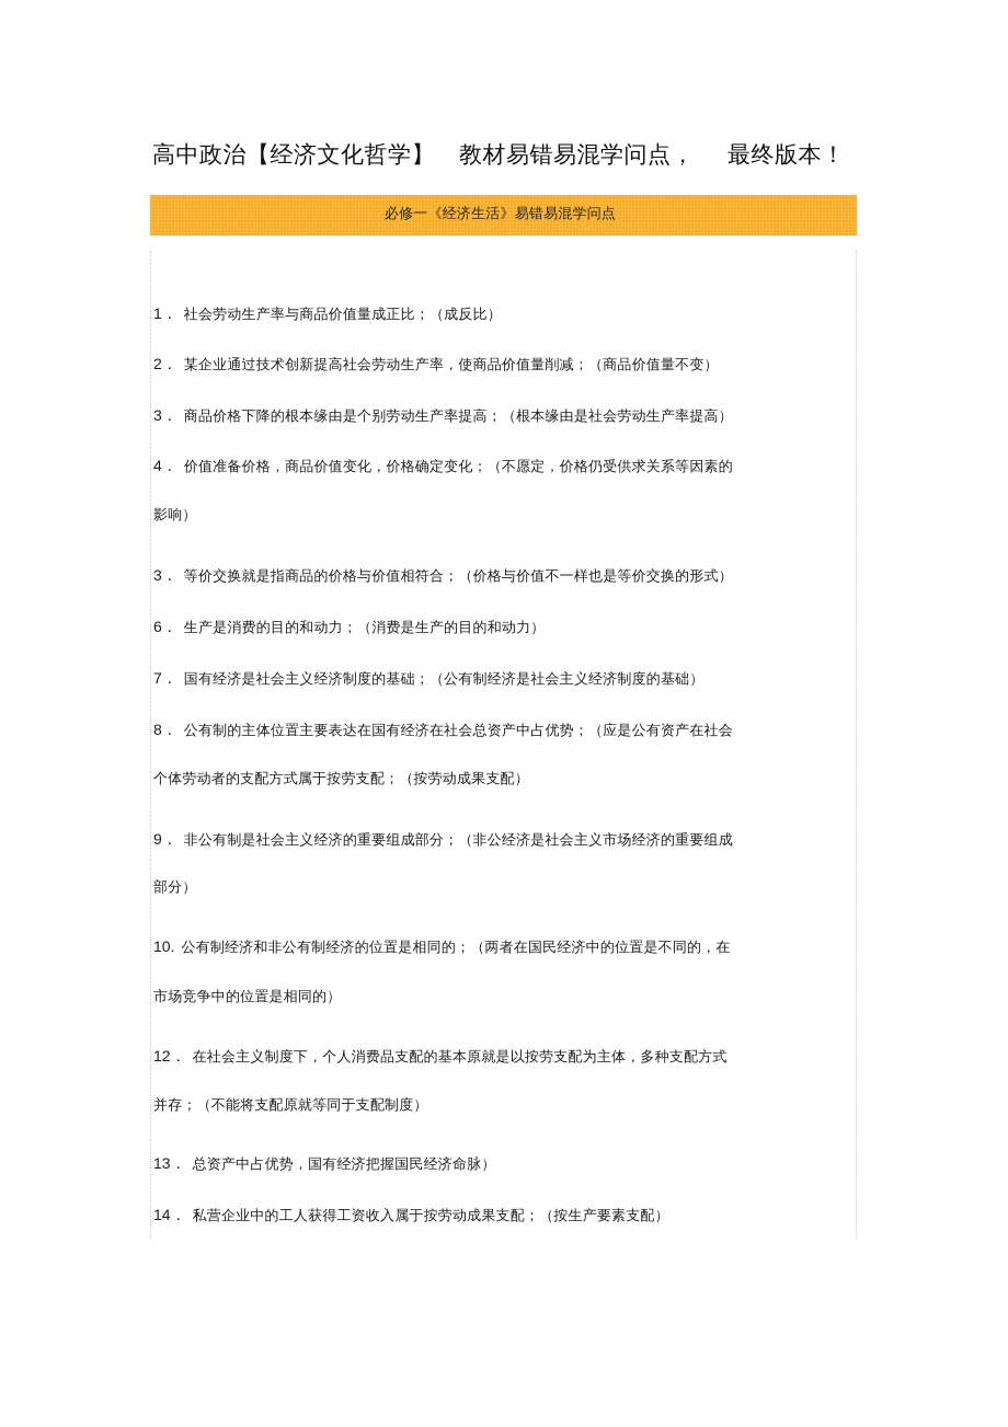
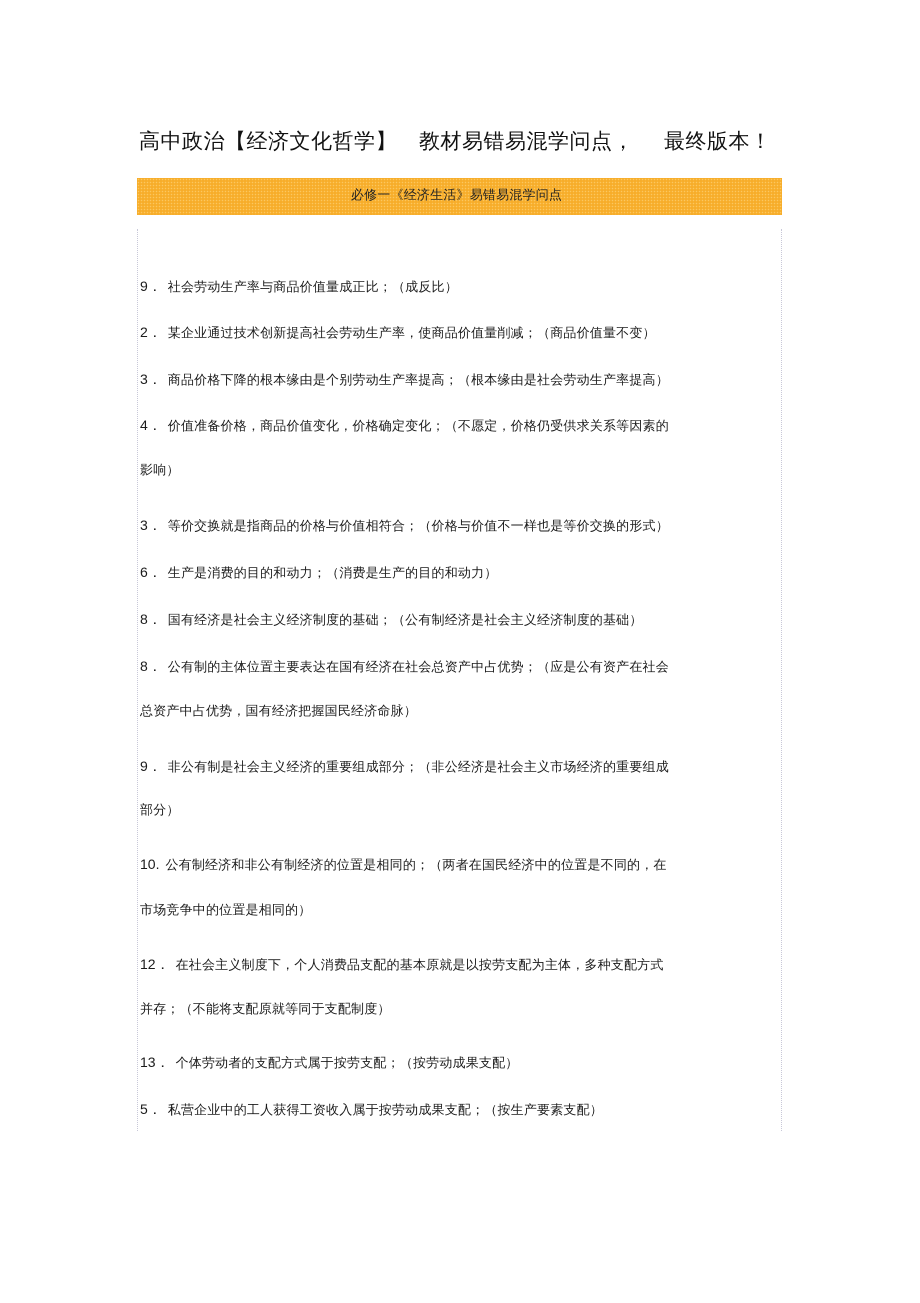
  高中政治【经济文化哲学】 教材易错易混学问点， 最终版本！
  必修一《经济生活》易错易混学问点
- 1． 社会劳动生产率与商品价值量成正比；（成反比）
+ 9． 社会劳动生产率与商品价值量成正比；（成反比）
  2． 某企业通过技术创新提高社会劳动生产率，使商品价值量削减；（商品价值量不变）
  3． 商品价格下降的根本缘由是个别劳动生产率提高；（根本缘由是社会劳动生产率提高）
  4． 价值准备价格，商品价值变化，价格确定变化；（不愿定，价格仍受供求关系等因素的
  影响）
  3． 等价交换就是指商品的价格与价值相符合；（价格与价值不一样也是等价交换的形式）
  6． 生产是消费的目的和动力；（消费是生产的目的和动力）
- 7． 国有经济是社会主义经济制度的基础；（公有制经济是社会主义经济制度的基础）
+ 8． 国有经济是社会主义经济制度的基础；（公有制经济是社会主义经济制度的基础）
  8． 公有制的主体位置主要表达在国有经济在社会总资产中占优势；（应是公有资产在社会
- 个体劳动者的支配方式属于按劳支配；（按劳动成果支配）
+ 总资产中占优势，国有经济把握国民经济命脉）
  9． 非公有制是社会主义经济的重要组成部分；（非公经济是社会主义市场经济的重要组成
  部分）
  10. 公有制经济和非公有制经济的位置是相同的；（两者在国民经济中的位置是不同的，在
  市场竞争中的位置是相同的）
  12． 在社会主义制度下，个人消费品支配的基本原就是以按劳支配为主体，多种支配方式
  并存；（不能将支配原就等同于支配制度）
- 13． 总资产中占优势，国有经济把握国民经济命脉）
+ 13． 个体劳动者的支配方式属于按劳支配；（按劳动成果支配）
- 14． 私营企业中的工人获得工资收入属于按劳动成果支配；（按生产要素支配）
+ 5． 私营企业中的工人获得工资收入属于按劳动成果支配；（按生产要素支配）
